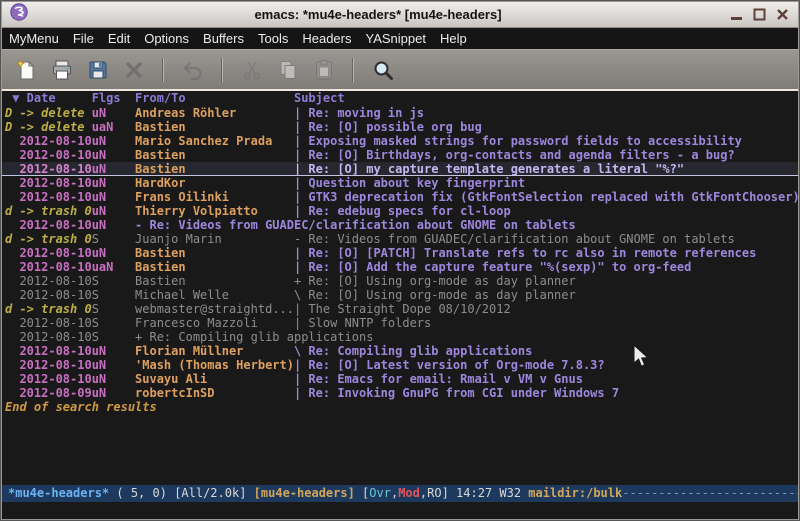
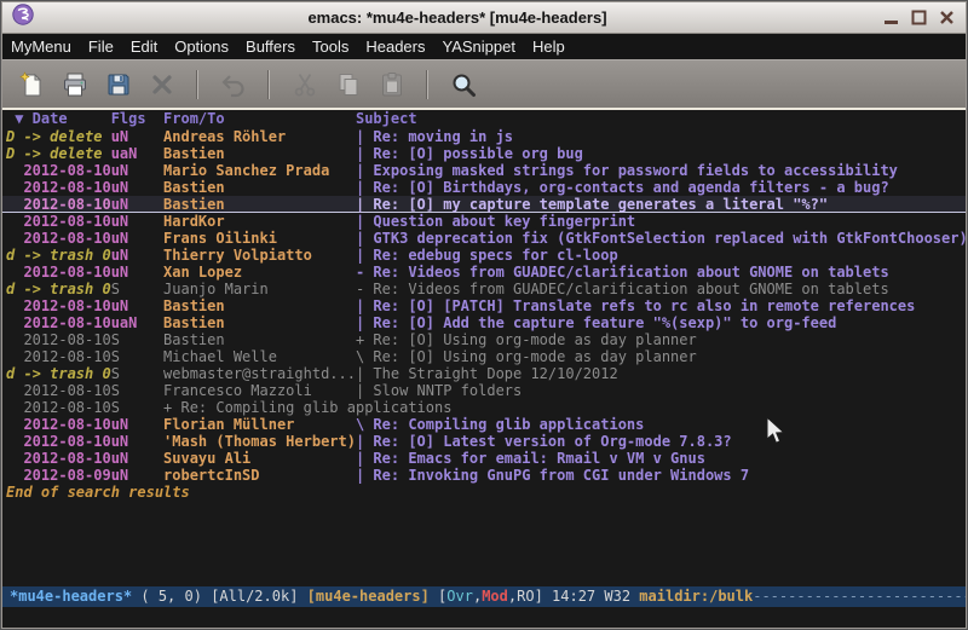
  emacs: *mu4e-headers* [mu4e-headers]
  MyMenu
  File
  Edit
  Options
  Buffers
  Tools
  Headers
  YASnippet
  Help
  ▼ Date
  Flgs
  From/To
  Subject
  D -> delete
  uN
  Andreas Röhler
  | Re: moving in js
  D -> delete
  uaN
  Bastien
  | Re: [O] possible org bug
  2012-08-10
  uN
  Mario Sanchez Prada
  | Exposing masked strings for password fields to accessibility
  2012-08-10
  uN
  Bastien
  | Re: [O] Birthdays, org-contacts and agenda filters - a bug?
  2012-08-10
  uN
  Bastien
  | Re: [O] my capture template generates a literal "%?"
  2012-08-10
  uN
  HardKor
  | Question about key fingerprint
  2012-08-10
  uN
  Frans Oilinki
  | GTK3 deprecation fix (GtkFontSelection replaced with GtkFontChooser)
  d -> trash 0
  uN
  Thierry Volpiatto
  | Re: edebug specs for cl-loop
  2012-08-10
  uN
+ Xan Lopez
  - Re: Videos from GUADEC/clarification about GNOME on tablets
  d -> trash 0
  S
  Juanjo Marin
  - Re: Videos from GUADEC/clarification about GNOME on tablets
  2012-08-10
  uN
  Bastien
  | Re: [O] [PATCH] Translate refs to rc also in remote references
  2012-08-10
  uaN
  Bastien
  | Re: [O] Add the capture feature "%(sexp)" to org-feed
  2012-08-10
  S
  Bastien
  + Re: [O] Using org-mode as day planner
  2012-08-10
  S
  Michael Welle
  \ Re: [O] Using org-mode as day planner
  d -> trash 0
  S
  webmaster@straightd...
- | The Straight Dope 08/10/2012
+ | The Straight Dope 12/10/2012
  2012-08-10
  S
  Francesco Mazzoli
  | Slow NNTP folders
  2012-08-10
  S
  + Re: Compiling glib applications
  2012-08-10
  uN
  Florian Müllner
  \ Re: Compiling glib applications
  2012-08-10
  uN
  'Mash (Thomas Herbert)
  | Re: [O] Latest version of Org-mode 7.8.3?
  2012-08-10
  uN
  Suvayu Ali
  | Re: Emacs for email: Rmail v VM v Gnus
  2012-08-09
  uN
  robertcInSD
  | Re: Invoking GnuPG from CGI under Windows 7
  End of search results
  *mu4e-headers* ( 5, 0) [All/2.0k] [mu4e-headers] [Ovr,Mod,RO] 14:27 W32 maildir:/bulk------------------------
